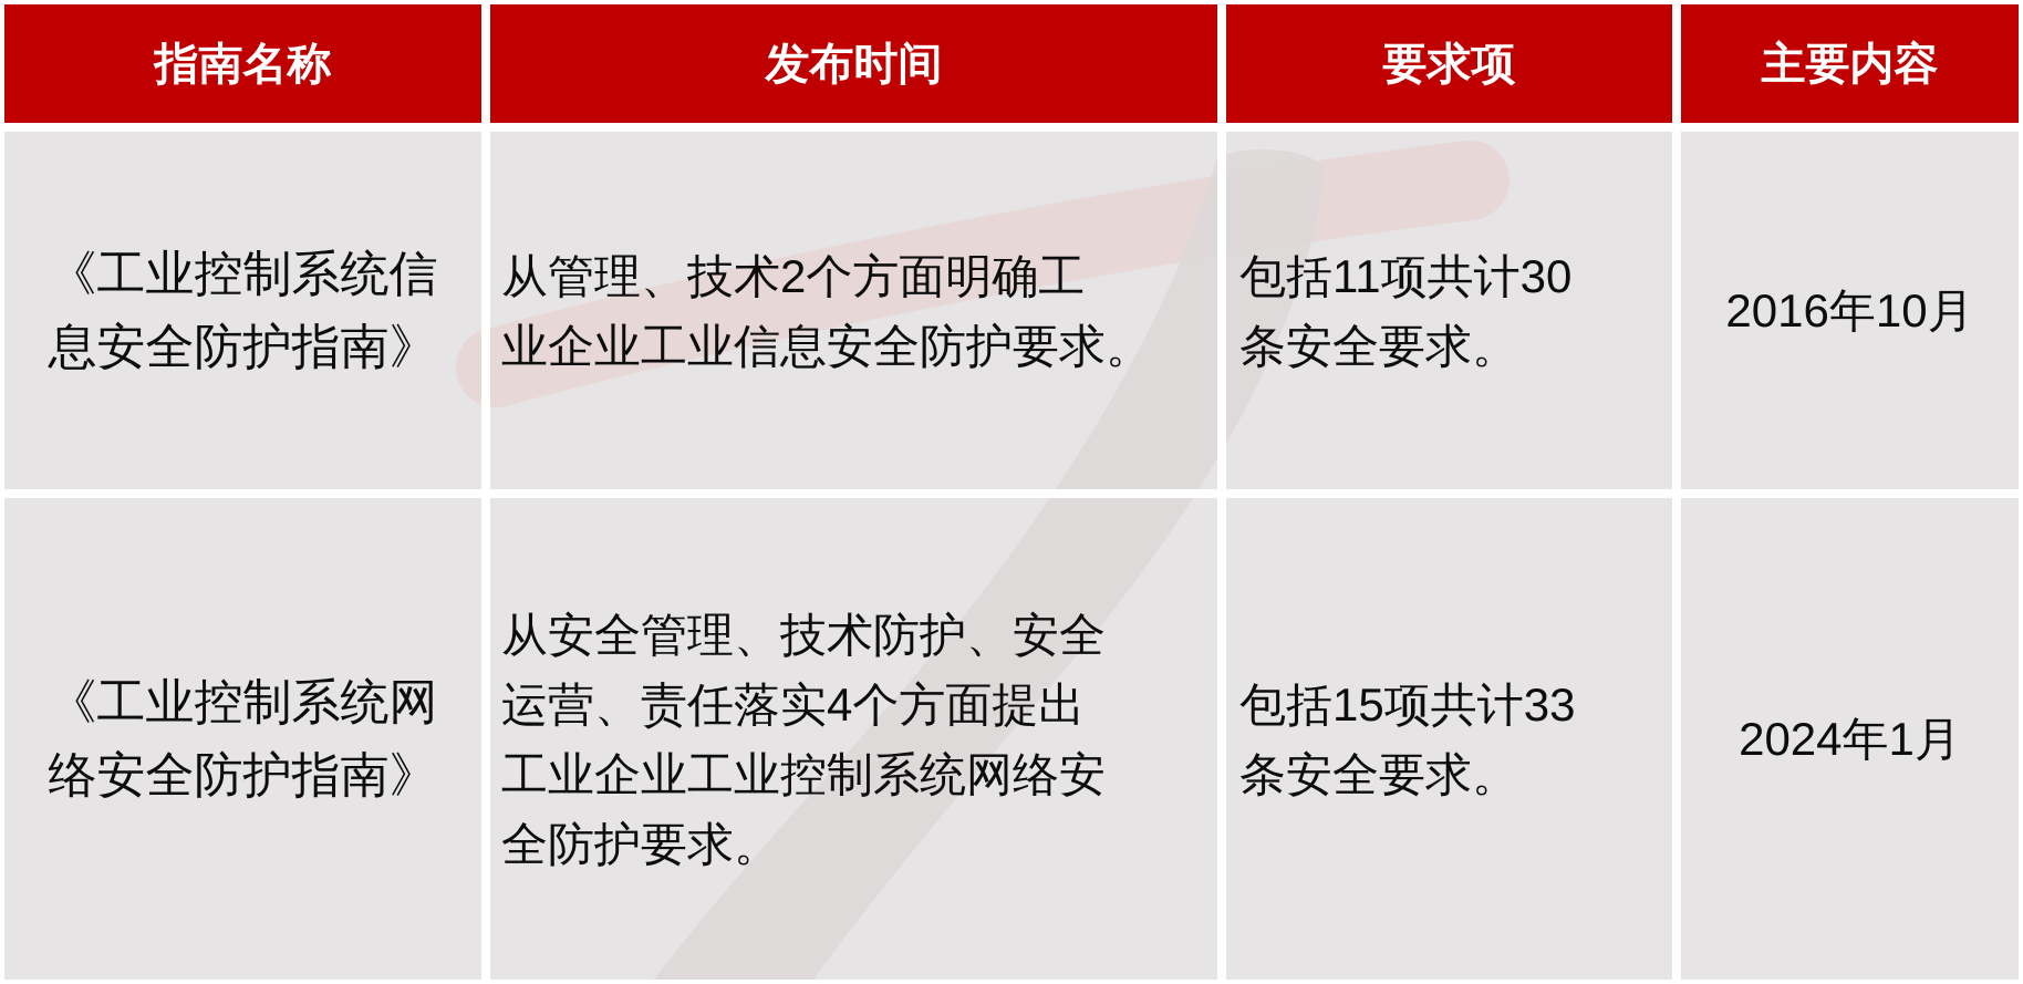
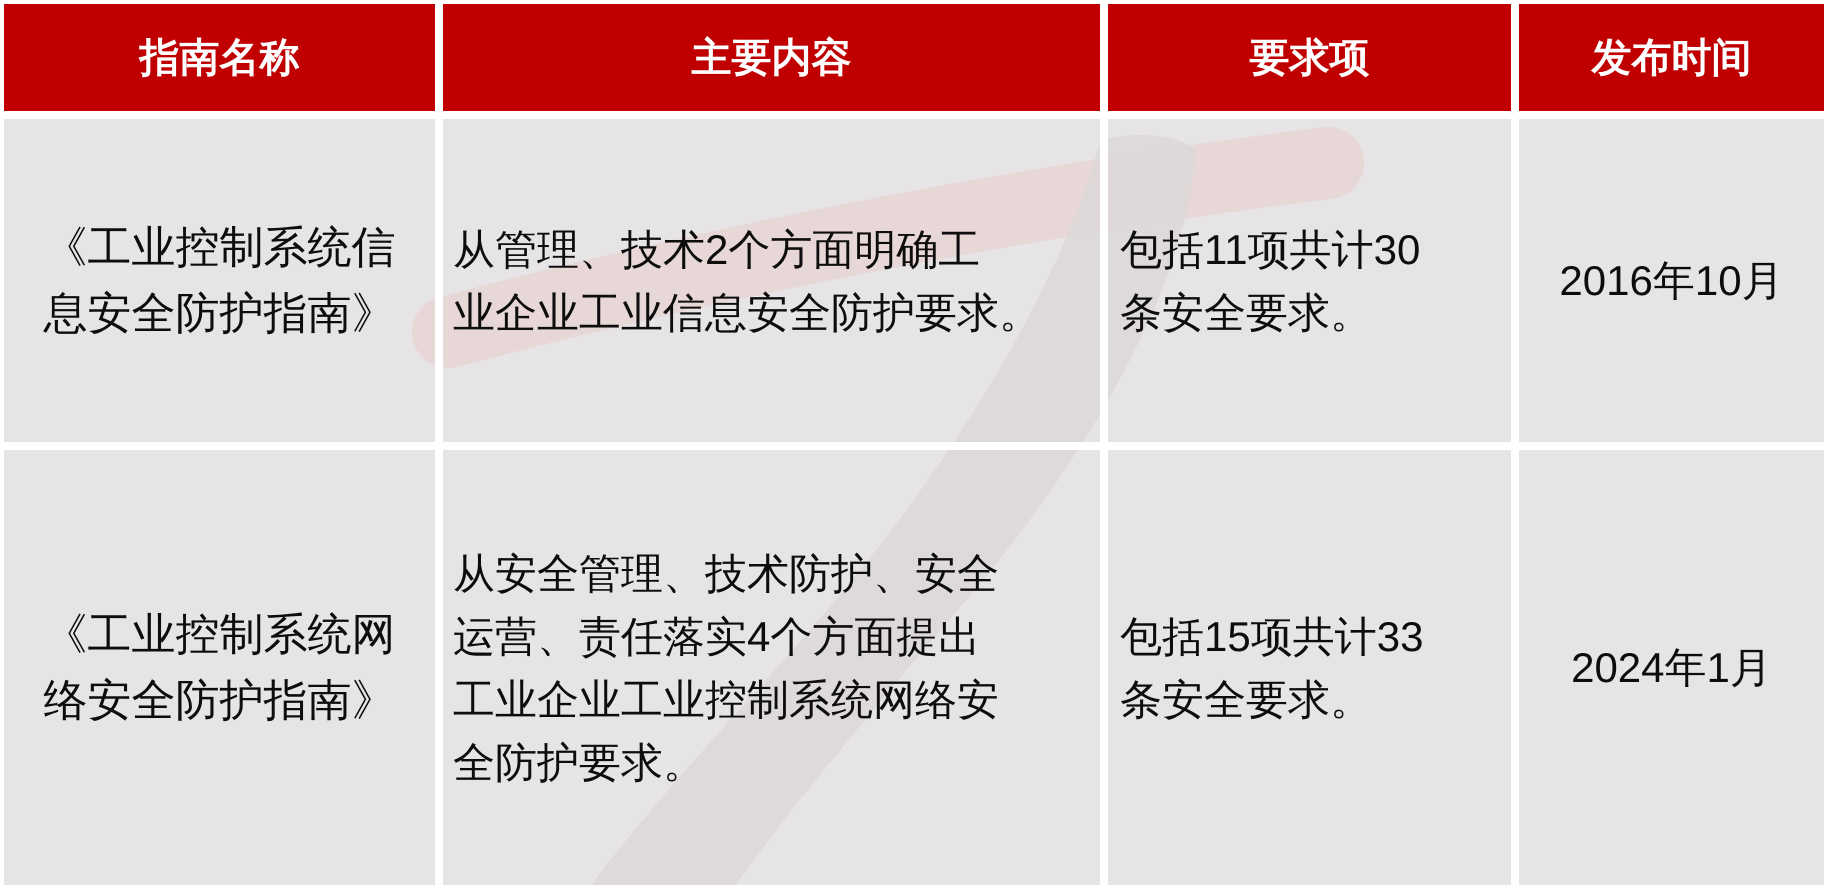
  指南名称
- 发布时间
+ 主要内容
  要求项
- 主要内容
+ 发布时间
  《工业控制系统信
  息安全防护指南》
  从管理、技术2个方面明确工
  业企业工业信息安全防护要求。
  包括11项共计30
  条安全要求。
  2016年10月
  《工业控制系统网
  络安全防护指南》
  从安全管理、技术防护、安全
  运营、责任落实4个方面提出
  工业企业工业控制系统网络安
  全防护要求。
  包括15项共计33
  条安全要求。
  2024年1月
